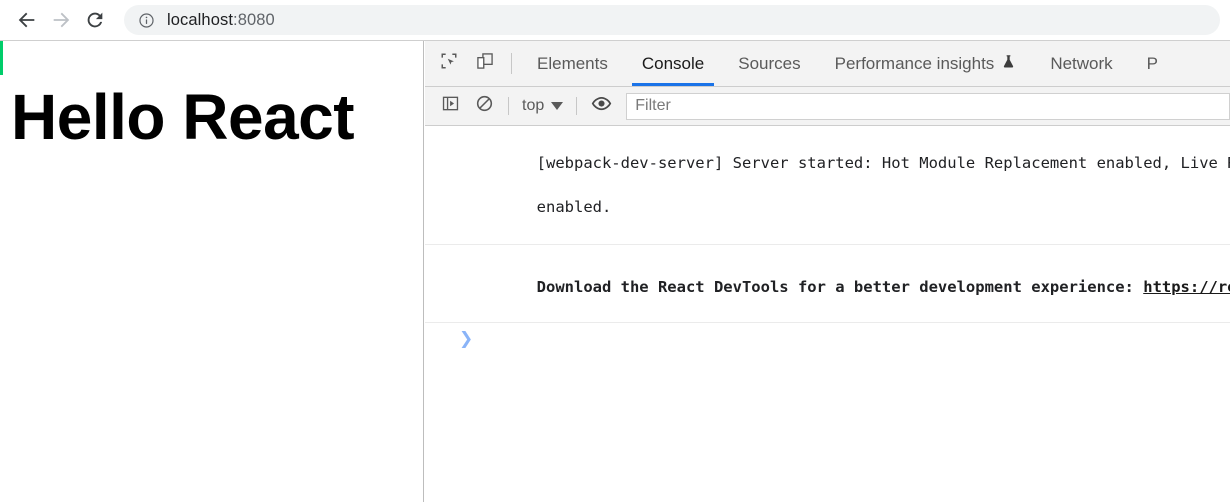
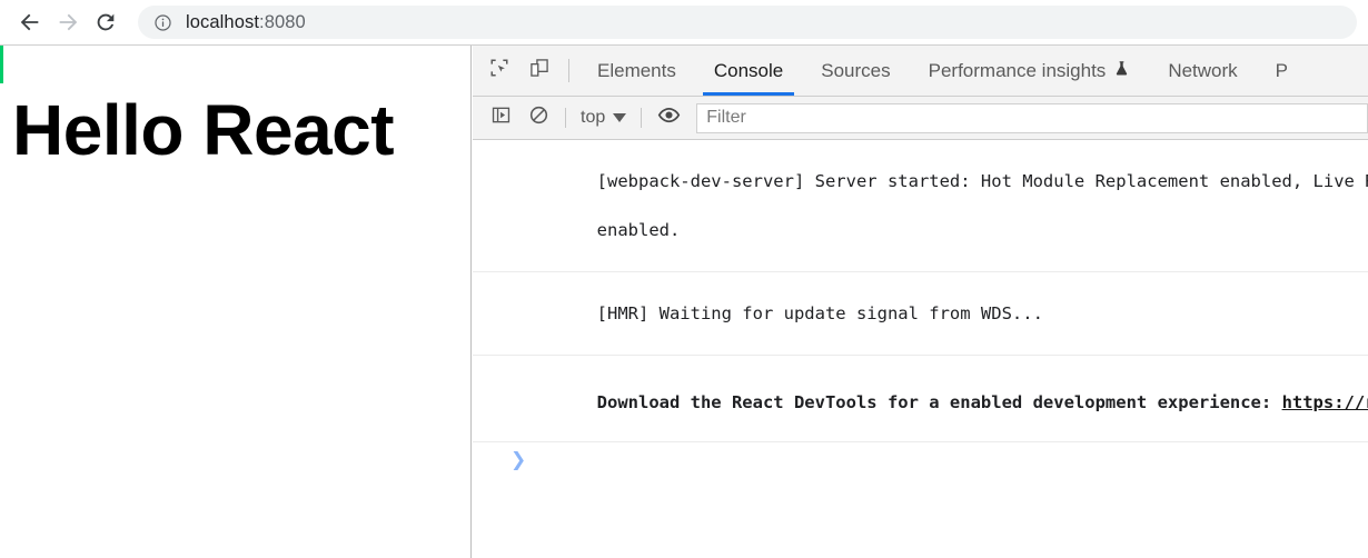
  localhost:8080
  Hello React
  Elements
  Console
  Sources
  Performance insights
  Network
  P
  top
  Filter
  [webpack-dev-server] Server started: Hot Module Replacement enabled, Live
  enabled.
+ [HMR] Waiting for update signal from WDS...
- Download the React DevTools for a better development experience: https://r
+ Download the React DevTools for a enabled development experience: https://
  ❯
